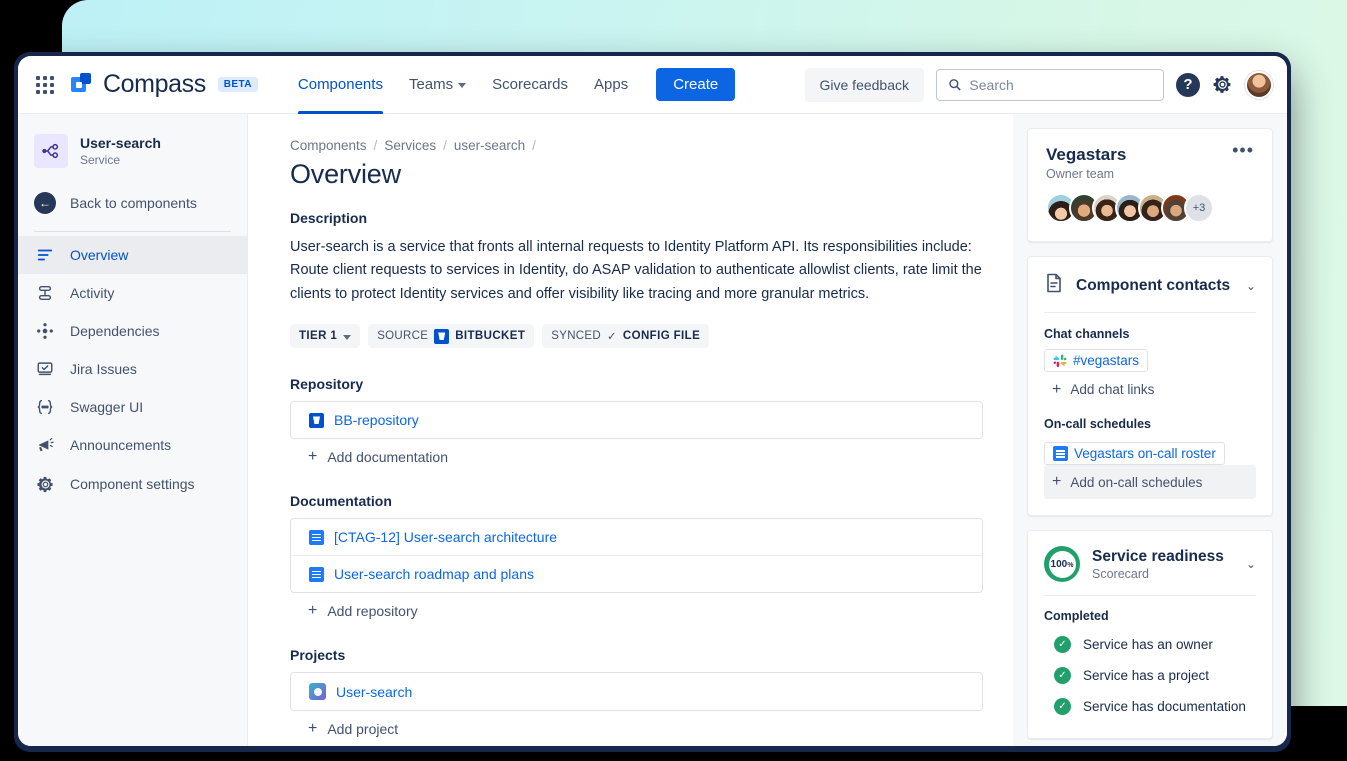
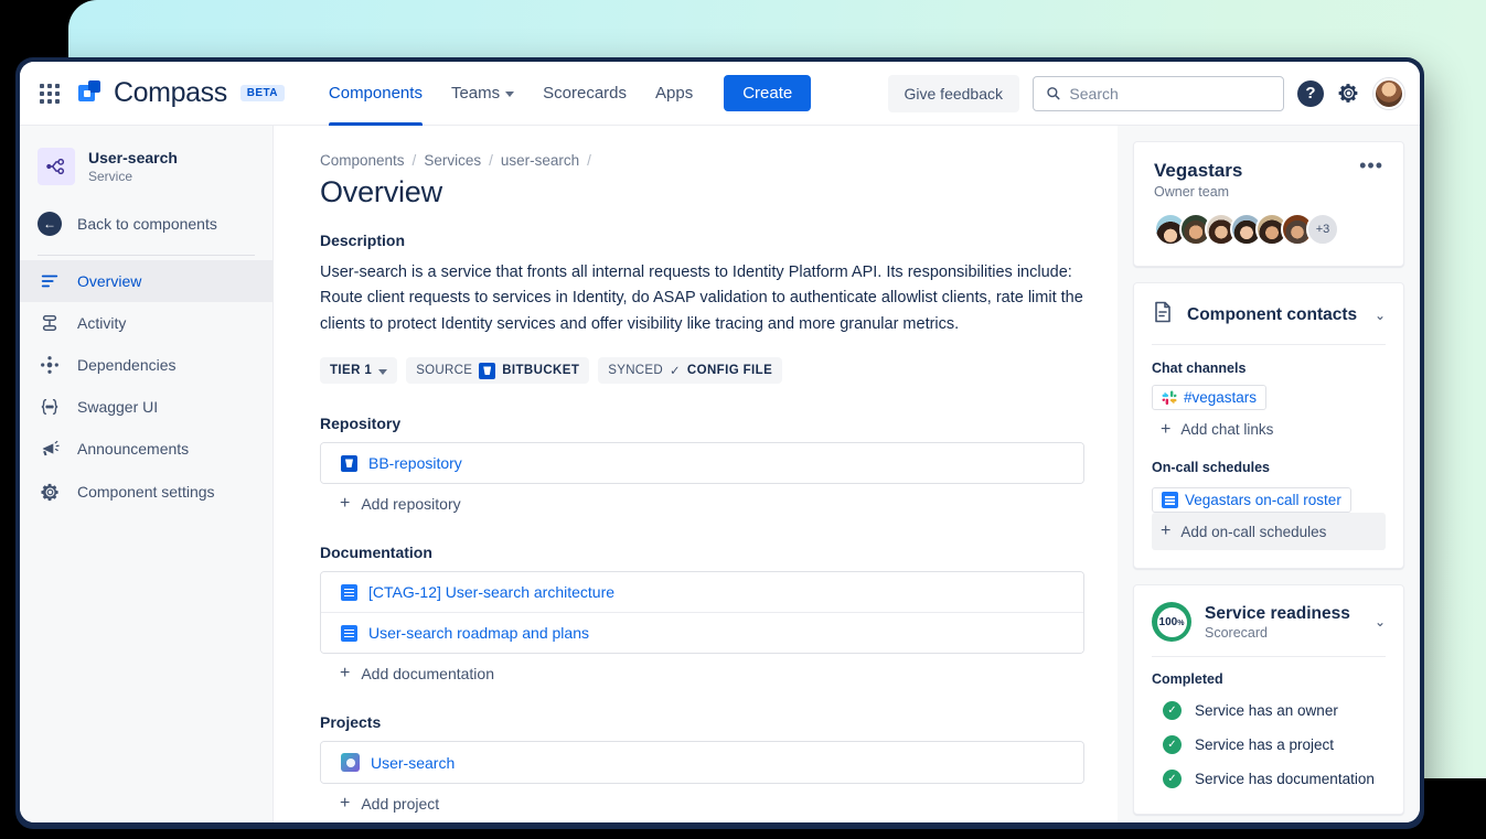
  Compass
  BETA
  Components
  Teams
  Scorecards
  Apps
  Create
  Give feedback
  Search
  ?
  User-search
  Service
  ←
  Back to components
  Overview
  Activity
  Dependencies
- Jira Issues
  Swagger UI
  Announcements
  Component settings
  Components
  /
  Services
  /
  user-search
  /
  Overview
  Description
  User-search is a service that fronts all internal requests to Identity Platform API. Its responsibilities include: Route client requests to services in Identity, do ASAP validation to authenticate allowlist clients, rate limit the clients to protect Identity services and offer visibility like tracing and more granular metrics.
  TIER 1
  SOURCE
  BITBUCKET
  SYNCED
  ✓
  CONFIG FILE
  Repository
  BB-repository
  +
- Add documentation
+ Add repository
  Documentation
  [CTAG-12] User-search architecture
  User-search roadmap and plans
  +
- Add repository
+ Add documentation
  Projects
  User-search
  +
  Add project
  Vegastars
  Owner team
  •••
  +3
  Component contacts
  ⌄
  Chat channels
  #vegastars
  +
  Add chat links
  On-call schedules
  Vegastars on-call roster
  +
  Add on-call schedules
  100
  Service readiness
  Scorecard
  ⌄
  Completed
  ✓
  Service has an owner
  ✓
  Service has a project
  ✓
  Service has documentation
